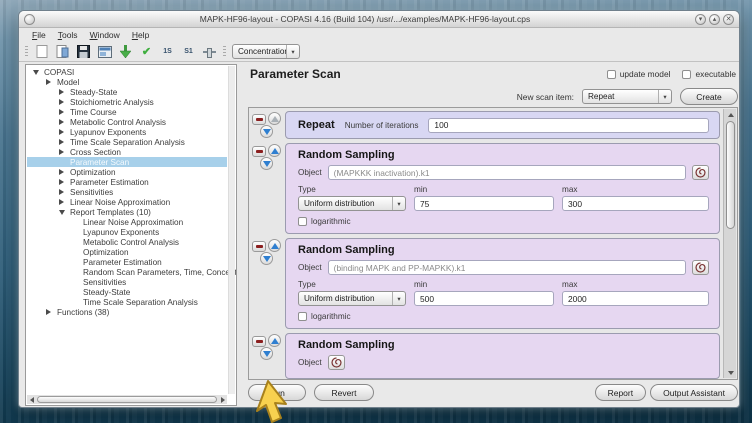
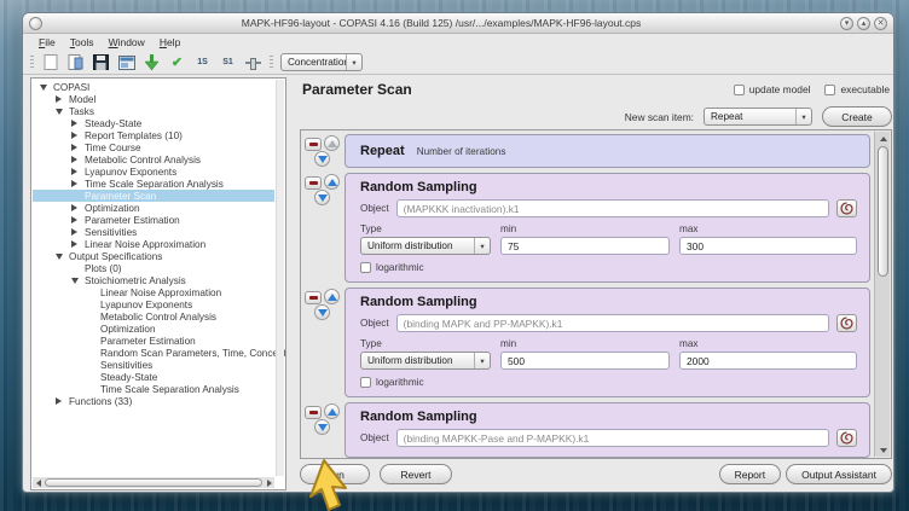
- MAPK-HF96-layout - COPASI 4.16 (Build 104) /usr/.../examples/MAPK-HF96-layout.cps
+ MAPK-HF96-layout - COPASI 4.16 (Build 125) /usr/.../examples/MAPK-HF96-layout.cps
  File
  Tools
  Window
  Help
  ✔
  Concentratio
  COPASI
  Model
+ Tasks
  Steady-State
- Stoichiometric Analysis
+ Report Templates (10)
  Time Course
  Metabolic Control Analysis
  Lyapunov Exponents
  Time Scale Separation Analysis
- Cross Section
  Parameter Scan
  Optimization
  Parameter Estimation
  Sensitivities
  Linear Noise Approximation
+ Output Specifications
+ Plots (0)
- Report Templates (10)
+ Stoichiometric Analysis
  Linear Noise Approximation
  Lyapunov Exponents
  Metabolic Control Analysis
  Optimization
  Parameter Estimation
  Random Scan Parameters, Time, Conct
  Sensitivities
  Steady-State
  Time Scale Separation Analysis
- Functions (38)
+ Functions (33)
  Parameter Scan
  update model
  executable
  New scan item:
  Repeat
  Create
  Repeat
  Number of iterations
- 100
  Random Sampling
  Object
  (MAPKKK inactivation).k1
  Type
  min
  max
  Uniform distribution
  75
  300
  logarithmic
  Random Sampling
  Object
  (binding MAPK and PP-MAPKK).k1
  Type
  min
  max
  Uniform distribution
  500
  2000
  logarithmic
  Random Sampling
  Object
+ (binding MAPKK-Pase and P-MAPKK).k1
  Revert
  Report
  Output Assistant
